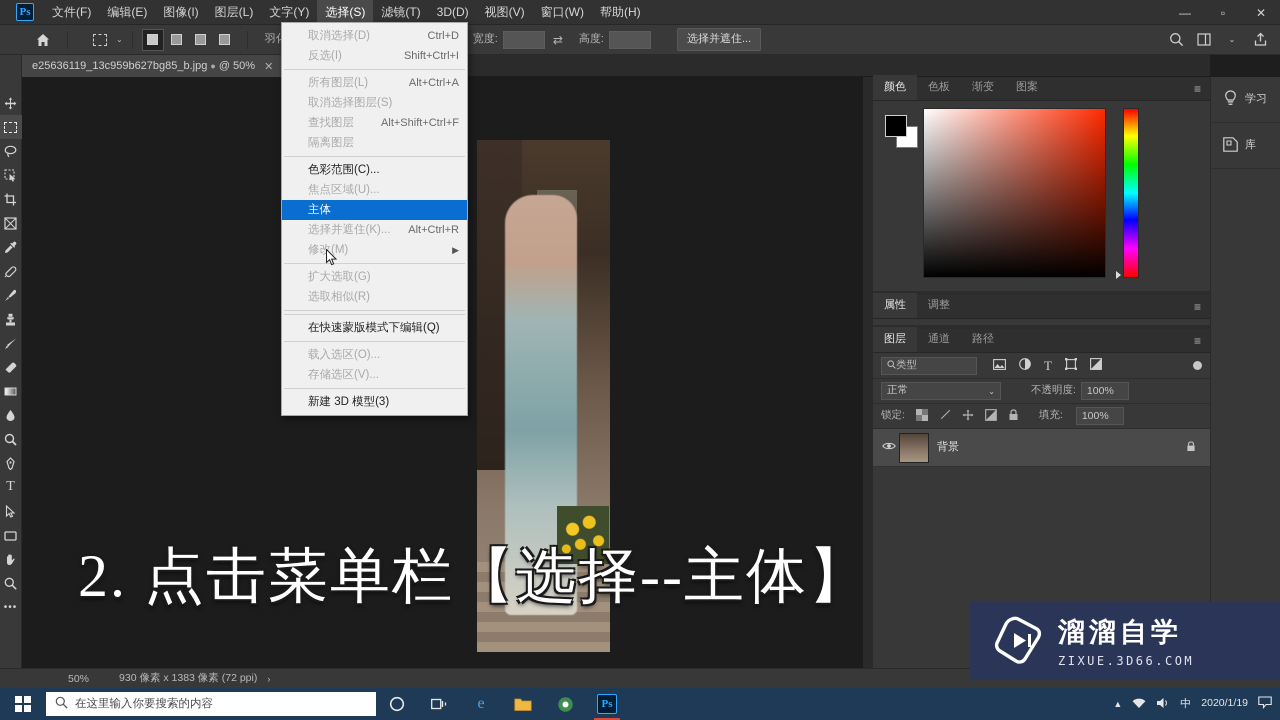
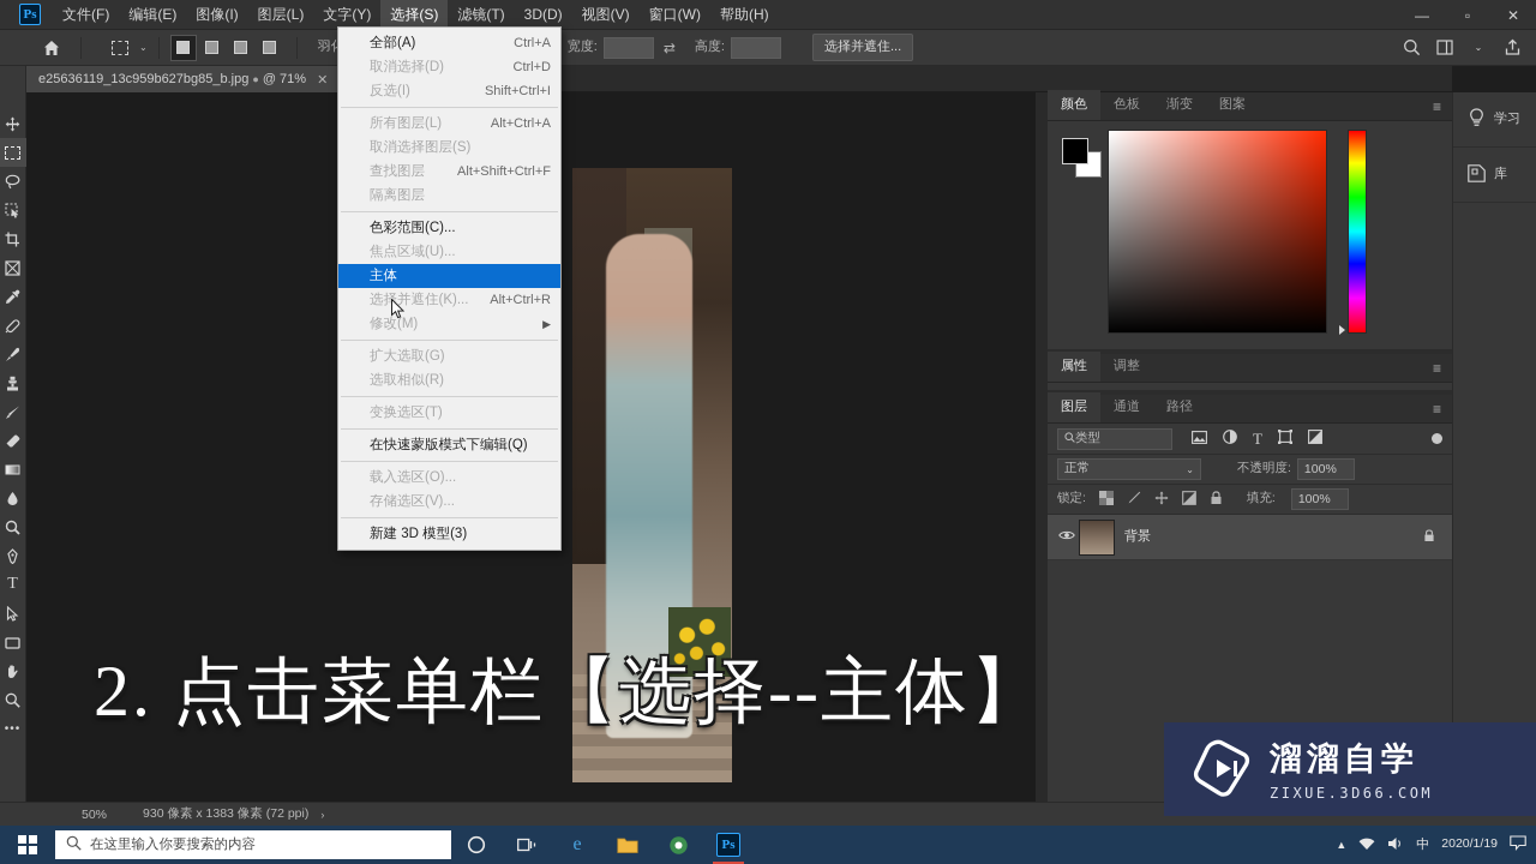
  Ps
  文件(F)
  编辑(E)
  图像(I)
  图层(L)
  文字(Y)
  选择(S)
  滤镜(T)
  3D(D)
  视图(V)
  窗口(W)
  帮助(H)
  —
  ▫
  ✕
  ⌄
  宽度:
  ⇄
  高度:
  选择并遮住...
  ⌄
  e25636119_13c959b627bg85_b.jpg
  ●
- @ 50%
+ @ 71%
  ✕
  T
  •••
  2. 点击菜单栏【选择--主体】
  颜色
  色板
  渐变
  图案
  ≡
  属性
  调整
  ≡
  图层
  通道
  路径
  ≡
  类型
  T
  正常
  ⌄
  不透明度:
  100%
  锁定:
  填充:
  100%
  背景
  学习
  库
+ 全部(A)
+ Ctrl+A
  取消选择(D)
  Ctrl+D
  反选(I)
  Shift+Ctrl+I
  所有图层(L)
  Alt+Ctrl+A
  取消选择图层(S)
  查找图层
  Alt+Shift+Ctrl+F
  隔离图层
  色彩范围(C)...
  焦点区域(U)...
  主体
  选择并遮住(K)...
  Alt+Ctrl+R
  修改(M)
  ▶
  扩大选取(G)
  选取相似(R)
+ 变换选区(T)
  在快速蒙版模式下编辑(Q)
  载入选区(O)...
  存储选区(V)...
  新建 3D 模型(3)
  50%
  930 像素 x 1383 像素 (72 ppi)
  ›
  溜溜自学
  ZIXUE.3D66.COM
  在这里输入你要搜索的内容
  e
  Ps
  ▲
  中
  2020/1/19
